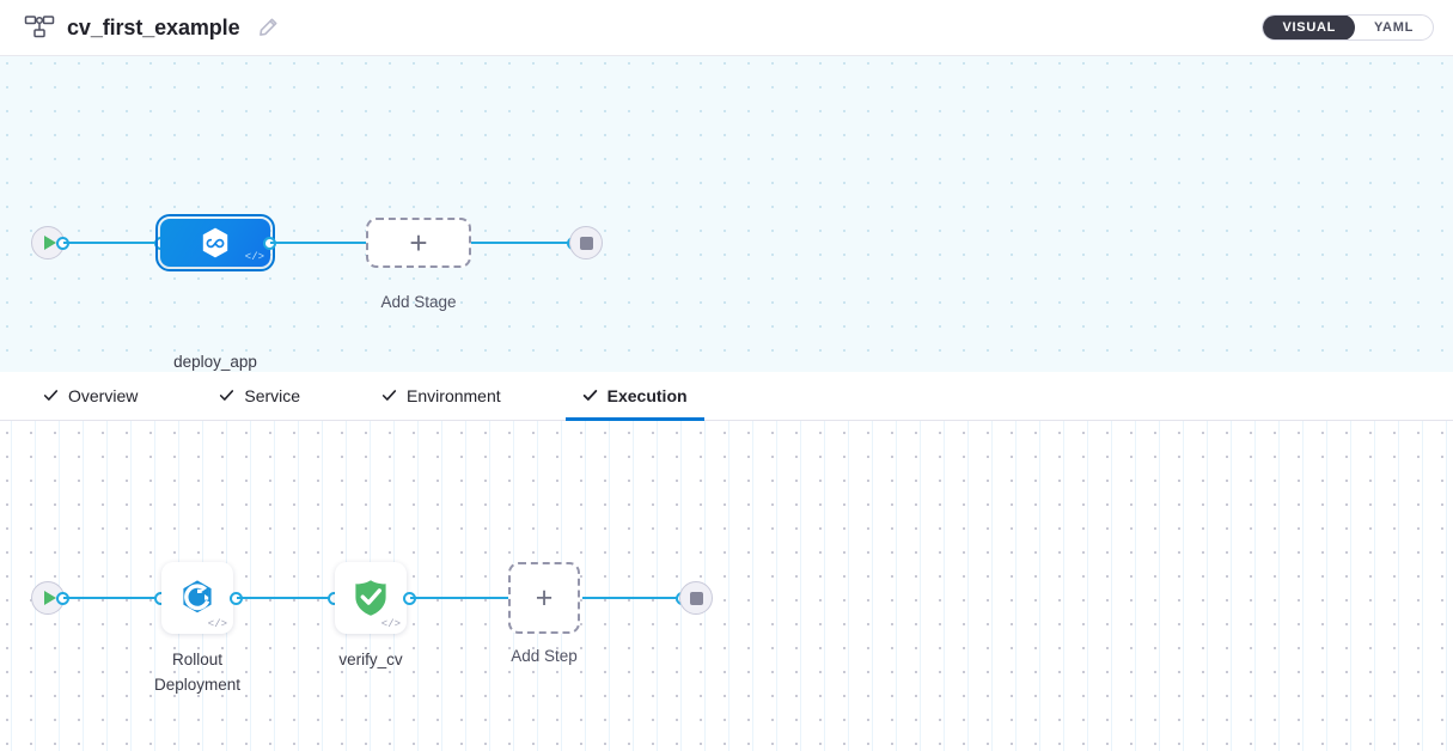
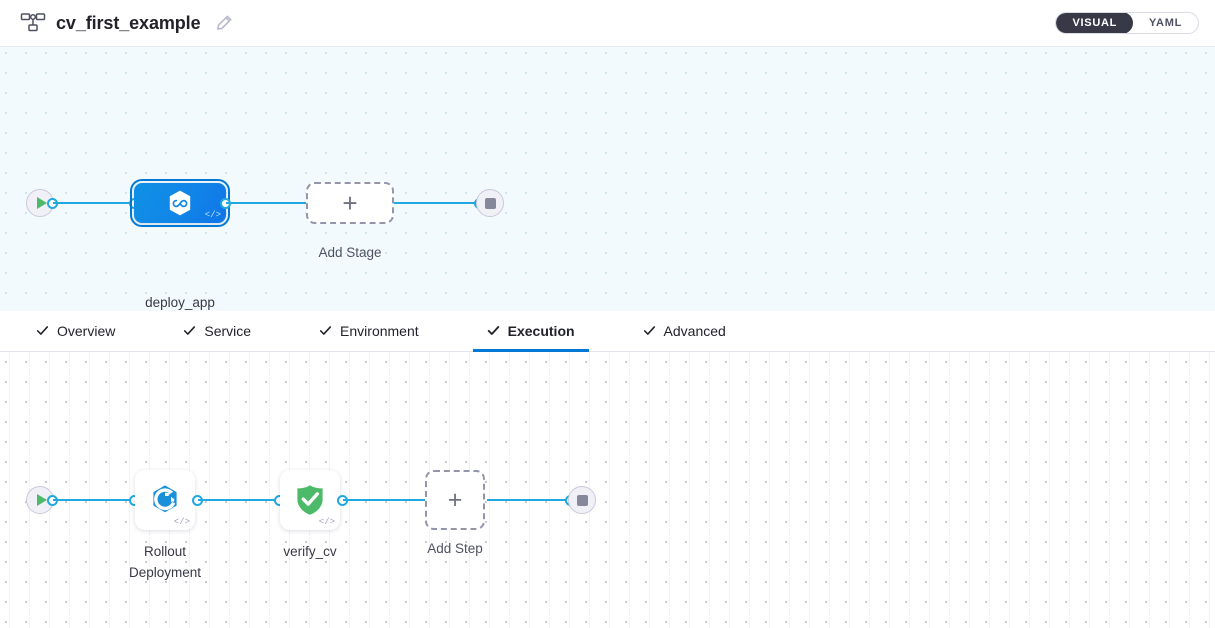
  cv_first_example
  VISUAL
  YAML
  </>
  deploy_app
  +
  Add Stage
  Overview
  Service
  Environment
  Execution
+ Advanced
  </>
  Rollout
  Deployment
  </>
  verify_cv
  +
  Add Step
